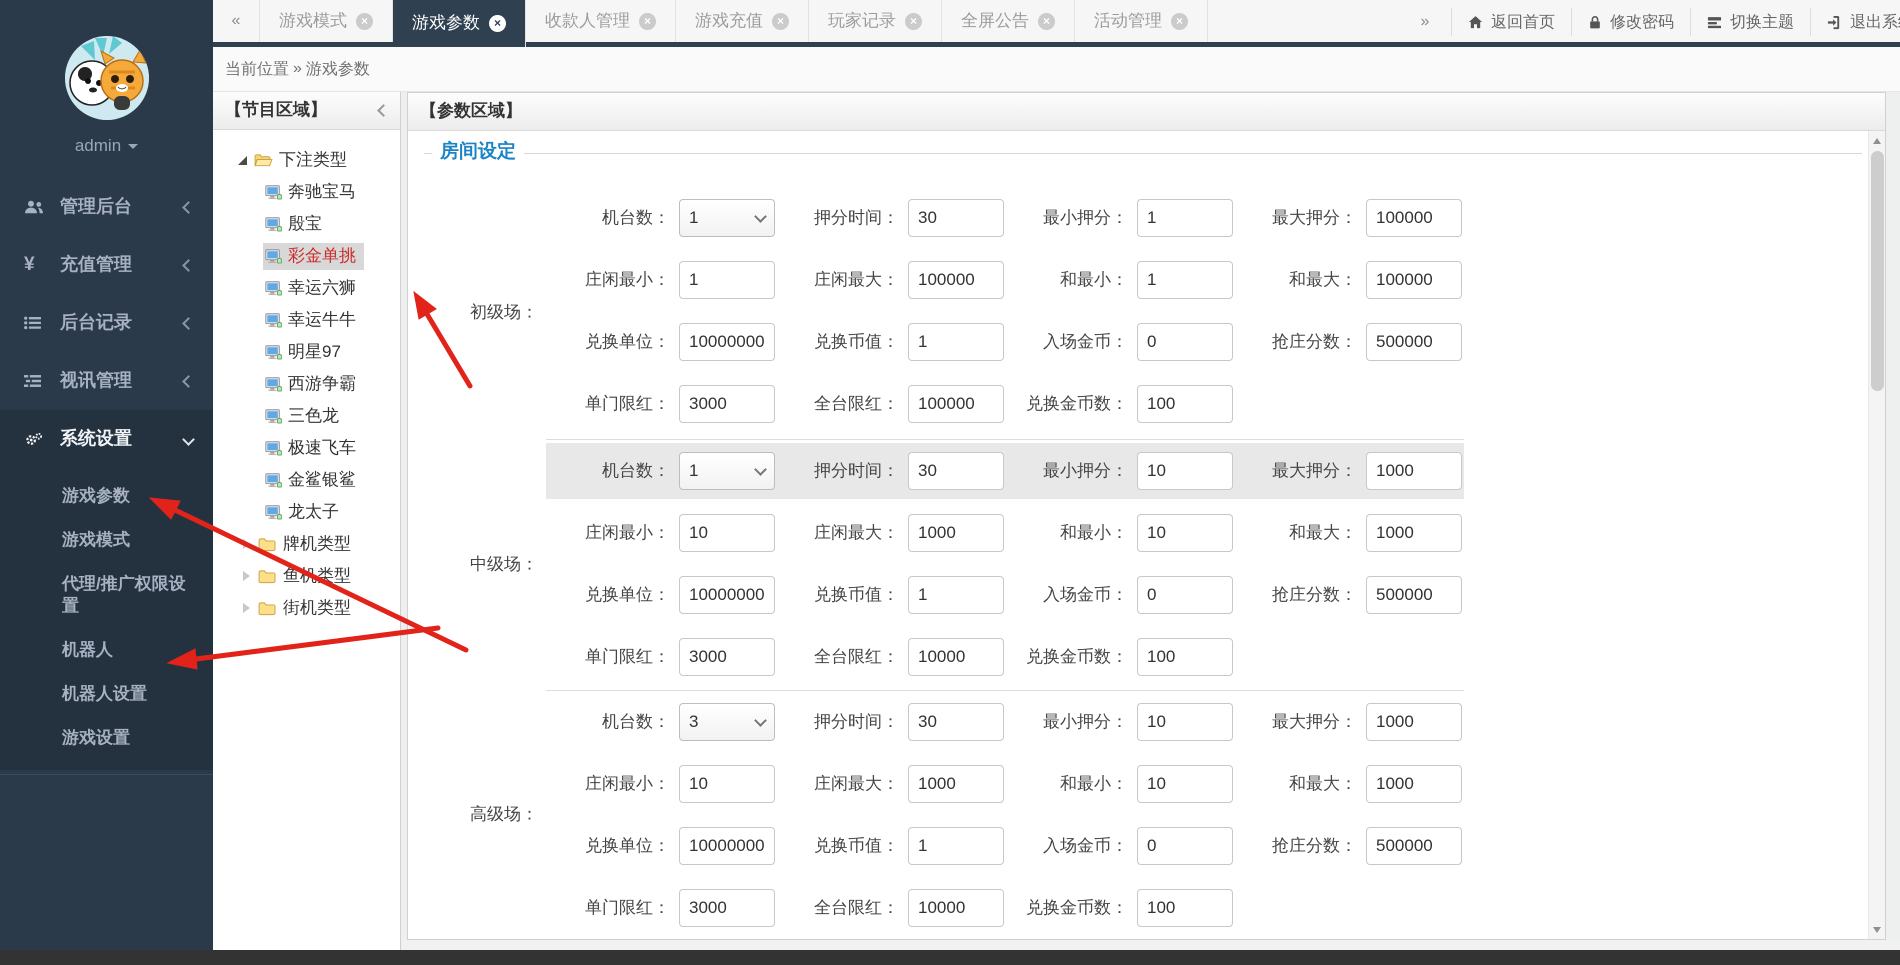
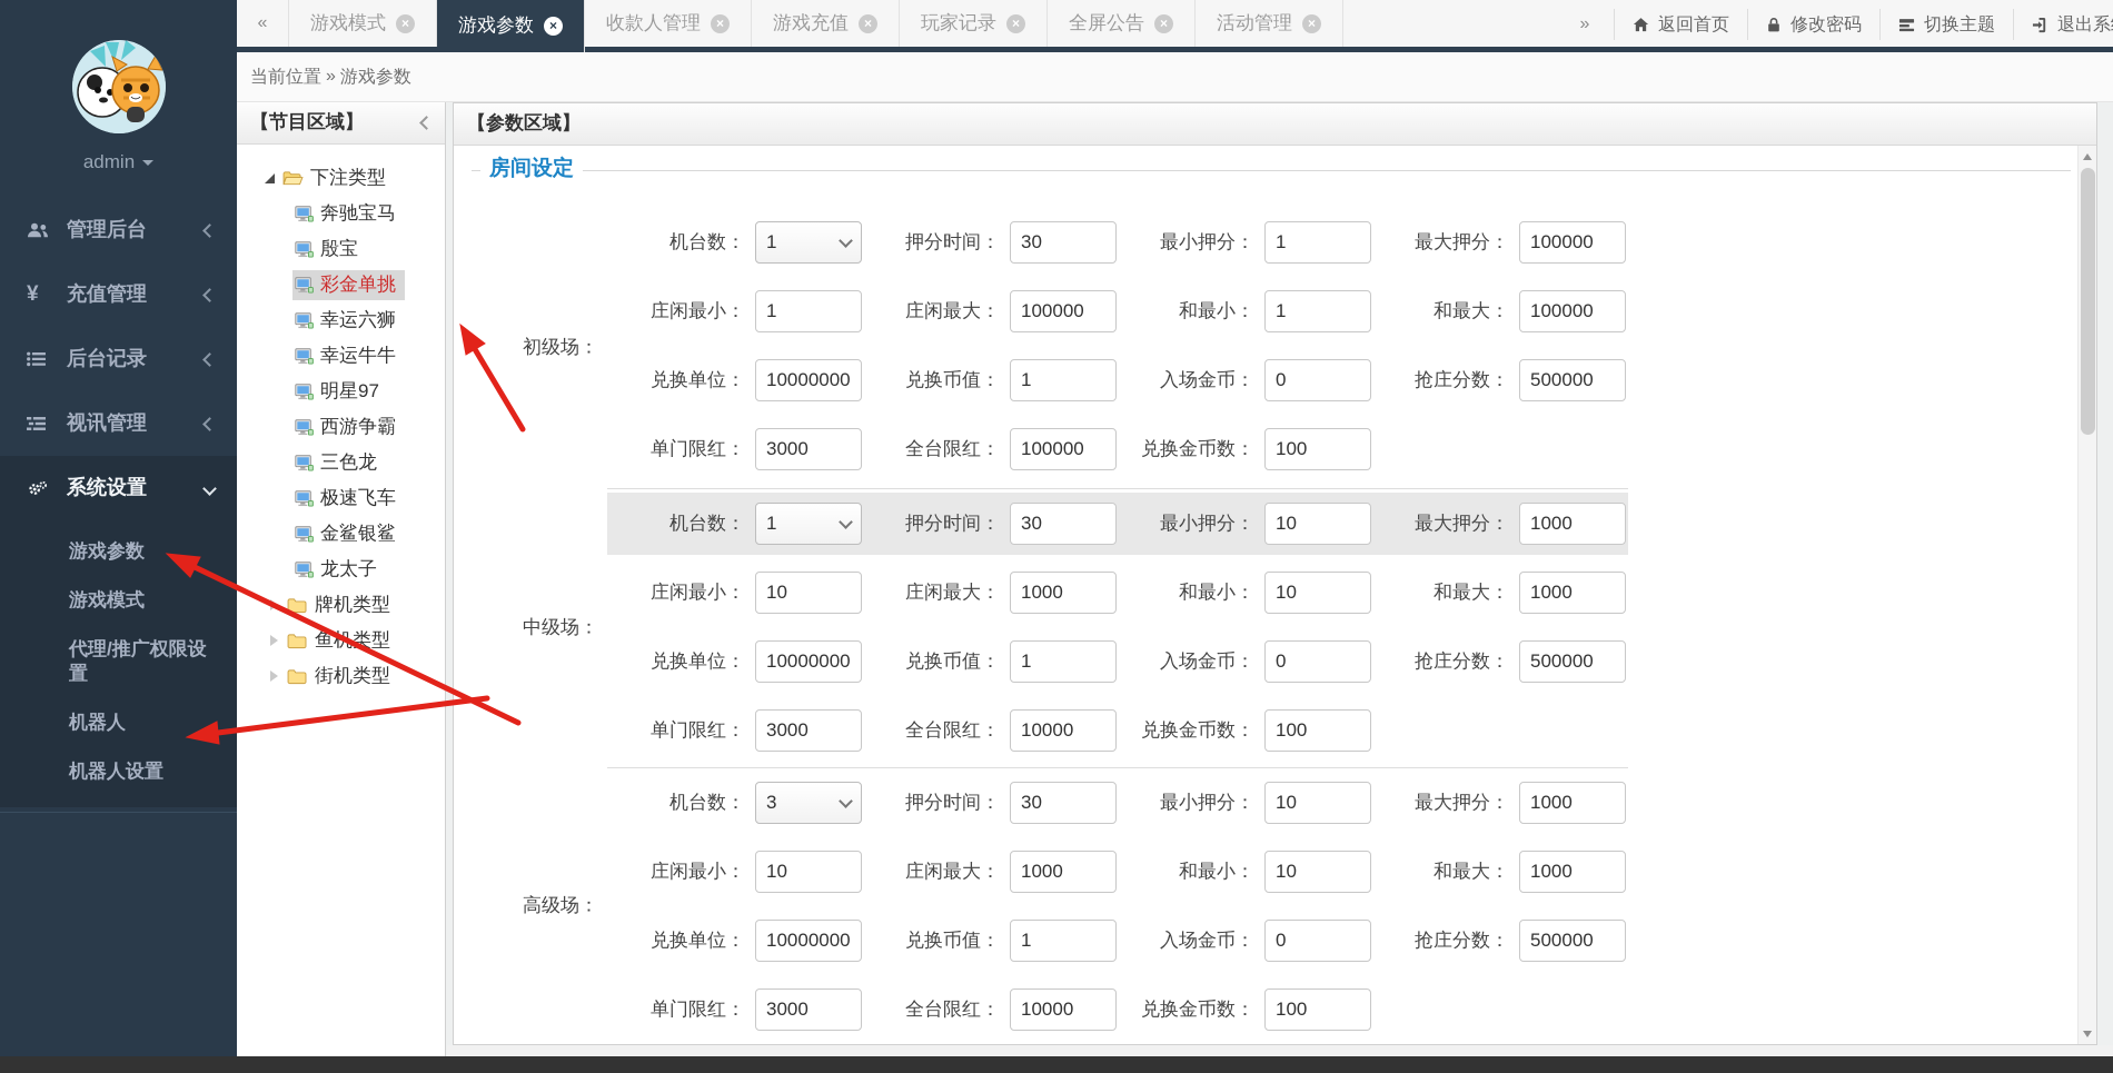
  admin
  管理后台
  ¥
  充值管理
  后台记录
  视讯管理
  系统设置
  游戏参数
  游戏模式
  代理/推广权限设置
  机器人
  机器人设置
- 游戏设置
  «
  游戏模式
  ×
  游戏参数
  ×
  收款人管理
  ×
  游戏充值
  ×
  玩家记录
  ×
  全屏公告
  ×
  活动管理
  ×
  »
  返回首页
  修改密码
  切换主题
  退出系
  当前位置
  »
  游戏参数
  【节目区域】
  下注类型
  奔驰宝马
  殷宝
  彩金单挑
  幸运六狮
  幸运牛牛
  明星97
  西游争霸
  三色龙
  极速飞车
  金鲨银鲨
  龙太子
  牌机类型
  鱼类型
  街机类型
  【参数区域】
  房间设定
  初级场：
  机台数：
  1
  押分时间：
  30
  最小押分：
  1
  最大押分：
  100000
  庄闲最小：
  1
  庄闲最大：
  100000
  和最小：
  1
  和最大：
  100000
  兑换单位：
  10000000
  兑换币值：
  1
  入场金币：
  0
  抢庄分数：
  500000
  单门限红：
  3000
  全台限红：
  100000
  兑换金币数：
  100
  中级场：
  机台数：
  1
  押分时间：
  30
  最小押分：
  10
  最大押分：
  1000
  庄闲最小：
  10
  庄闲最大：
  1000
  和最小：
  10
  和最大：
  1000
  兑换单位：
  10000000
  兑换币值：
  1
  入场金币：
  0
  抢庄分数：
  500000
  单门限红：
  3000
  全台限红：
  10000
  兑换金币数：
  100
  高级场：
  机台数：
  3
  押分时间：
  30
  最小押分：
  10
  最大押分：
  1000
  庄闲最小：
  10
  庄闲最大：
  1000
  和最小：
  10
  和最大：
  1000
  兑换单位：
  10000000
  兑换币值：
  1
  入场金币：
  0
  抢庄分数：
  500000
  单门限红：
  3000
  全台限红：
  10000
  兑换金币数：
  100
